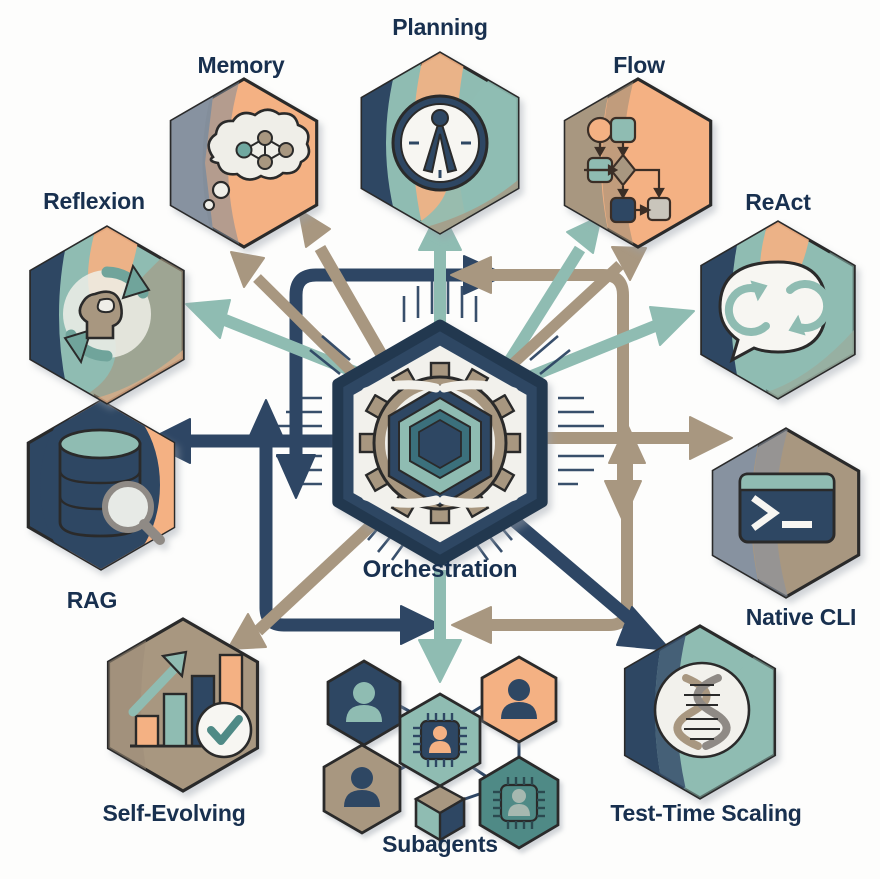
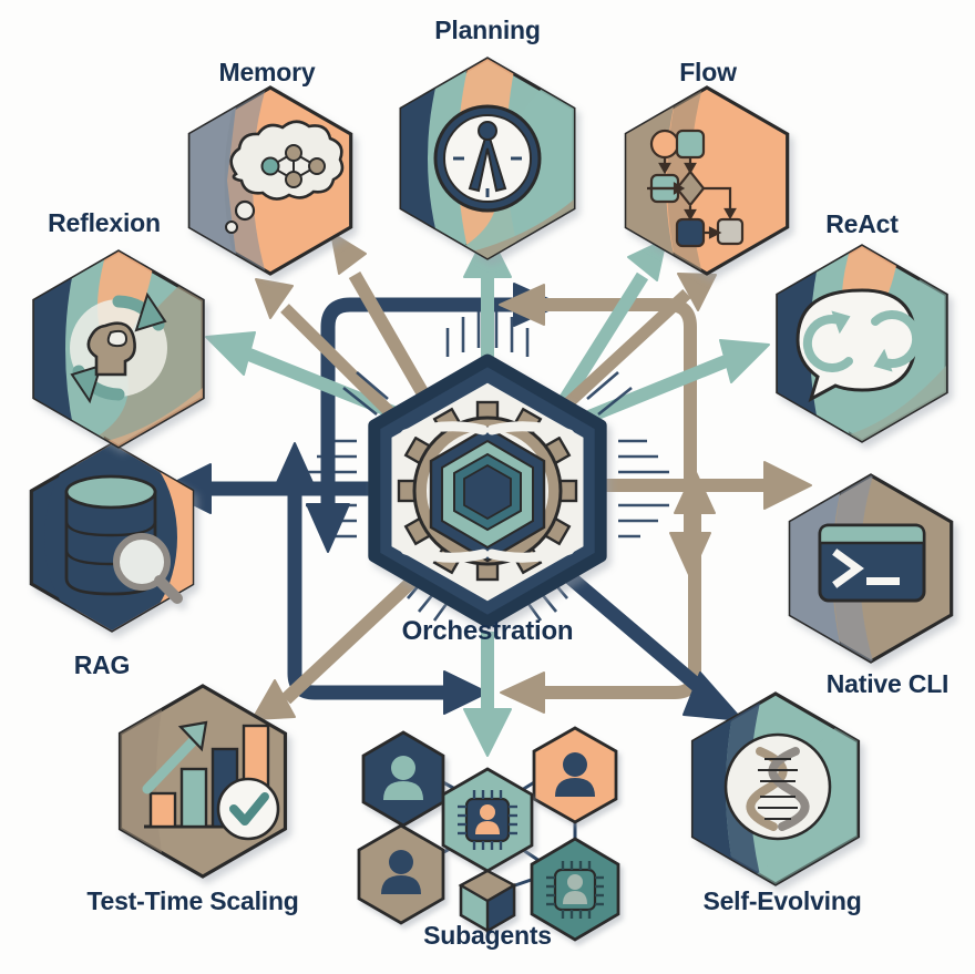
  Memory
  Planning
  Flow
  ReAct
  Native CLI
- Test-Time Scaling
+ Self-Evolving
  Subagents
- Self-Evolving
+ Test-Time Scaling
  RAG
  Reflexion
  Orchestration
